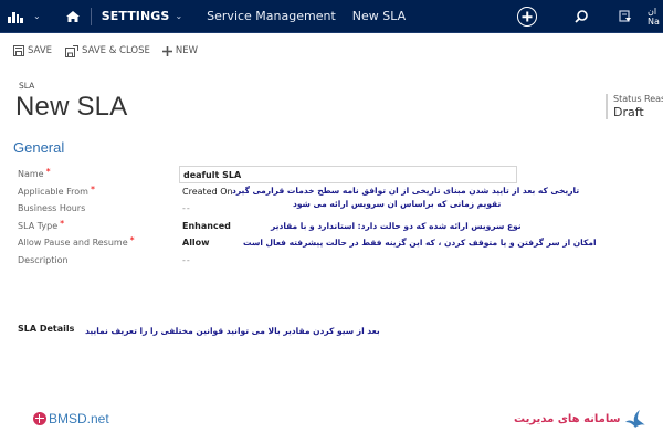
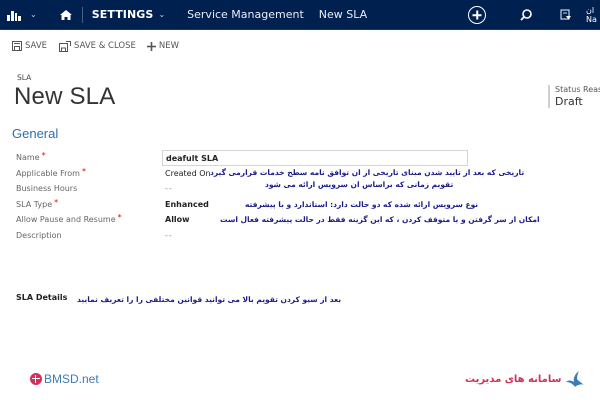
  ⌄
  SETTINGS
  ⌄
  Service Management
  New SLA
  ان
  Na
  SAVE
  SAVE & CLOSE
  NEW
  SLA
  New SLA
  Status Rea
  Draft
  General
  Name *
  deafult SLA
  Applicable From *
  Created On
  Business Hours
  --
  SLA Type *
  Enhanced
  Allow Pause and Resume *
  Allow
  Description
  --
  تاریخی که بعد از تایید شدن مبنای تاریخی از ان توافق نامه سطح خدمات قرارمی گیرد
  تقویم زمانی که براساس ان سرویس ارائه می شود
- نوع سرویس ارائه شده که دو حالت دارد: استاندارد و با مقادیر
+ نوع سرویس ارائه شده که دو حالت دارد: استاندارد و با پیشرفته
  امکان از سر گرفتن و یا متوقف کردن ، که این گزینه فقط در حالت پیشرفته فعال است
  SLA Details
- بعد از سیو کردن مقادیر بالا می توانید قوانین مختلفی را را تعریف نمایید
+ بعد از سیو کردن تقویم بالا می توانید قوانین مختلفی را را تعریف نمایید
  BMSD.net
  سامانه های مدیریت
